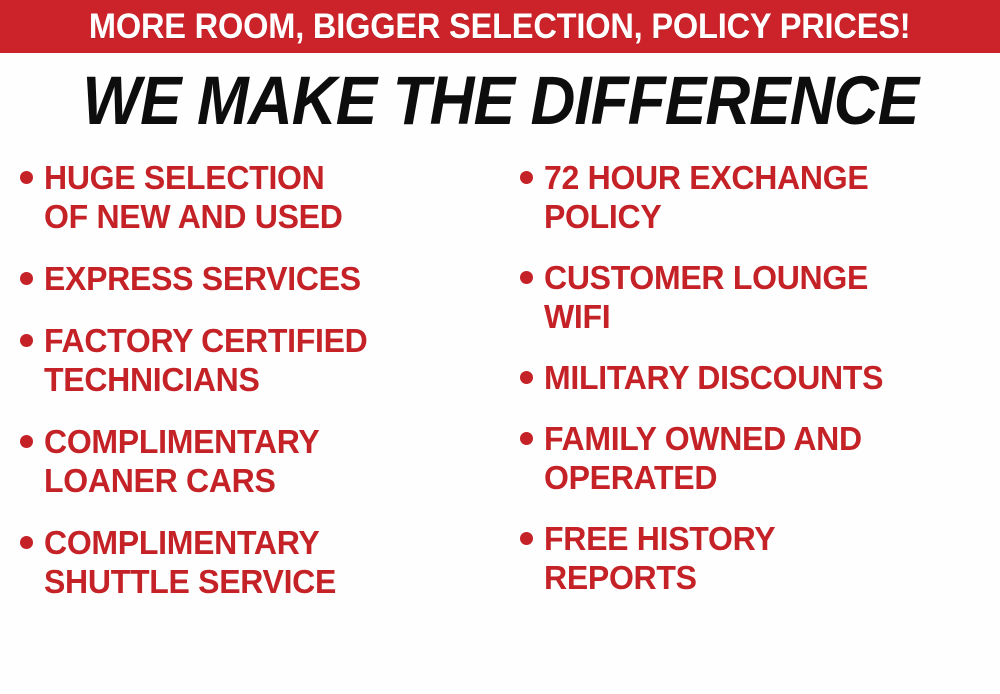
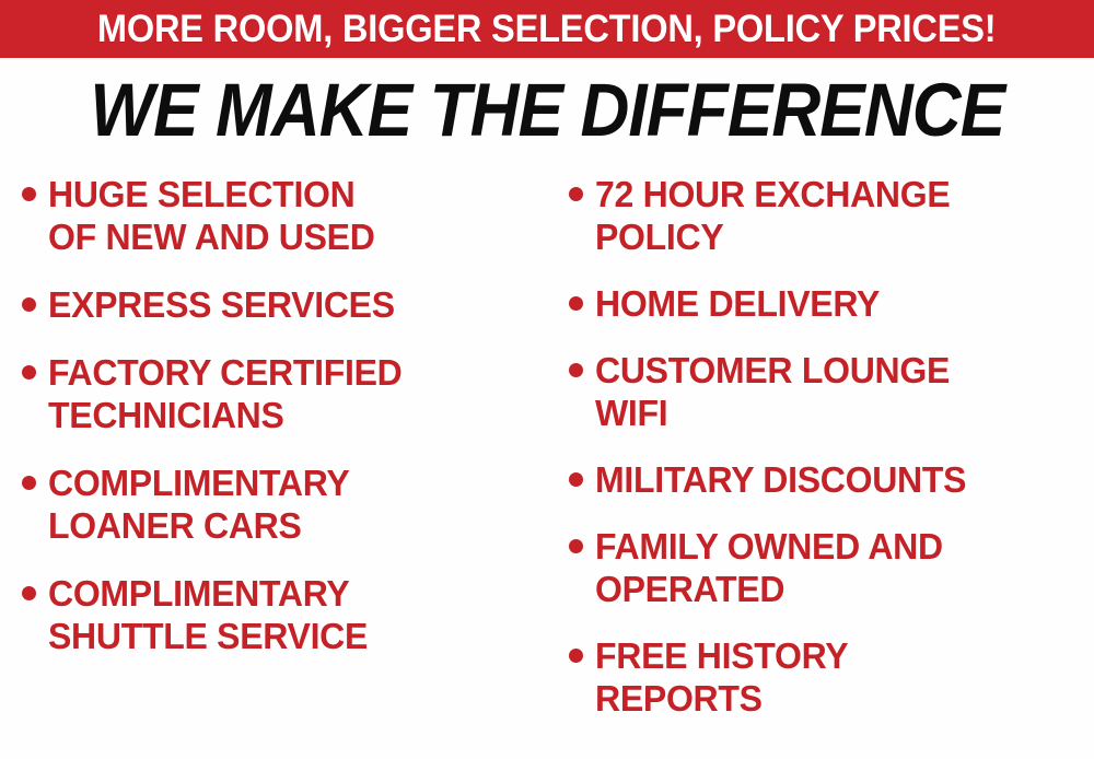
  MORE ROOM, BIGGER SELECTION, POLICY PRICES!
  WE MAKE THE DIFFERENCE
  HUGE SELECTION
  OF NEW AND USED
  EXPRESS SERVICES
  FACTORY CERTIFIED
  TECHNICIANS
  COMPLIMENTARY
  LOANER CARS
  COMPLIMENTARY
  SHUTTLE SERVICE
  72 HOUR EXCHANGE
  POLICY
+ HOME DELIVERY
  CUSTOMER LOUNGE
  WIFI
  MILITARY DISCOUNTS
  FAMILY OWNED AND
  OPERATED
  FREE HISTORY
  REPORTS
